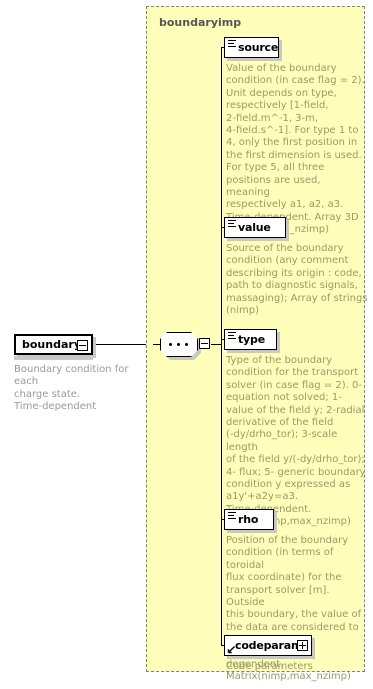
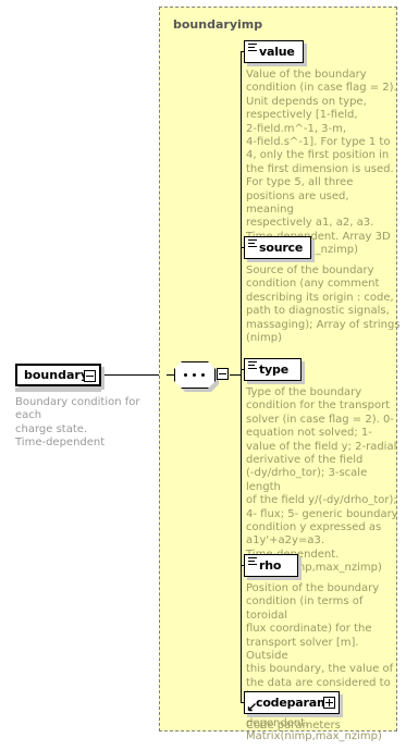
  boundar
  Boundary condition for each
  charge state.
  Time-dependent
  boundaryimp
- source
+ value
  Value of the boundary
  condition (in case flag = 2).
  Unit depends on type,
  respectively [1-field,
  2-field.m^-1, 3-m,
  4-field.s^-1]. For type 1 to
  4, only the first position in
  the first dimension is used.
  For type 5, all three
  positions are used, meaning
  respectively a1, a2, a3.
- value
+ source
  Source of the boundary
  condition (any comment
  describing its origin : code,
  path to diagnostic signals,
  massaging); Array of strings
  (nimp)
  type
  Type of the boundary
  condition for the transport
  solver (in case flag = 2). 0-
  equation not solved; 1-
  value of the field y; 2-radial
  derivative of the field
  (-dy/drho_tor); 3-scale length
  of the field y/(-dy/drho_tor);
  4- flux; 5- generic boundary
  condition y expressed as
  a1y'+a2y=a3.
  rho
  Position of the boundary
  condition (in terms of toroidal
  flux coordinate) for the
  transport solver [m]. Outside
  this boundary, the value of
  the data are considered to
  Matrix(nimp,max_nzimp)
  codepara
  Code parameters
